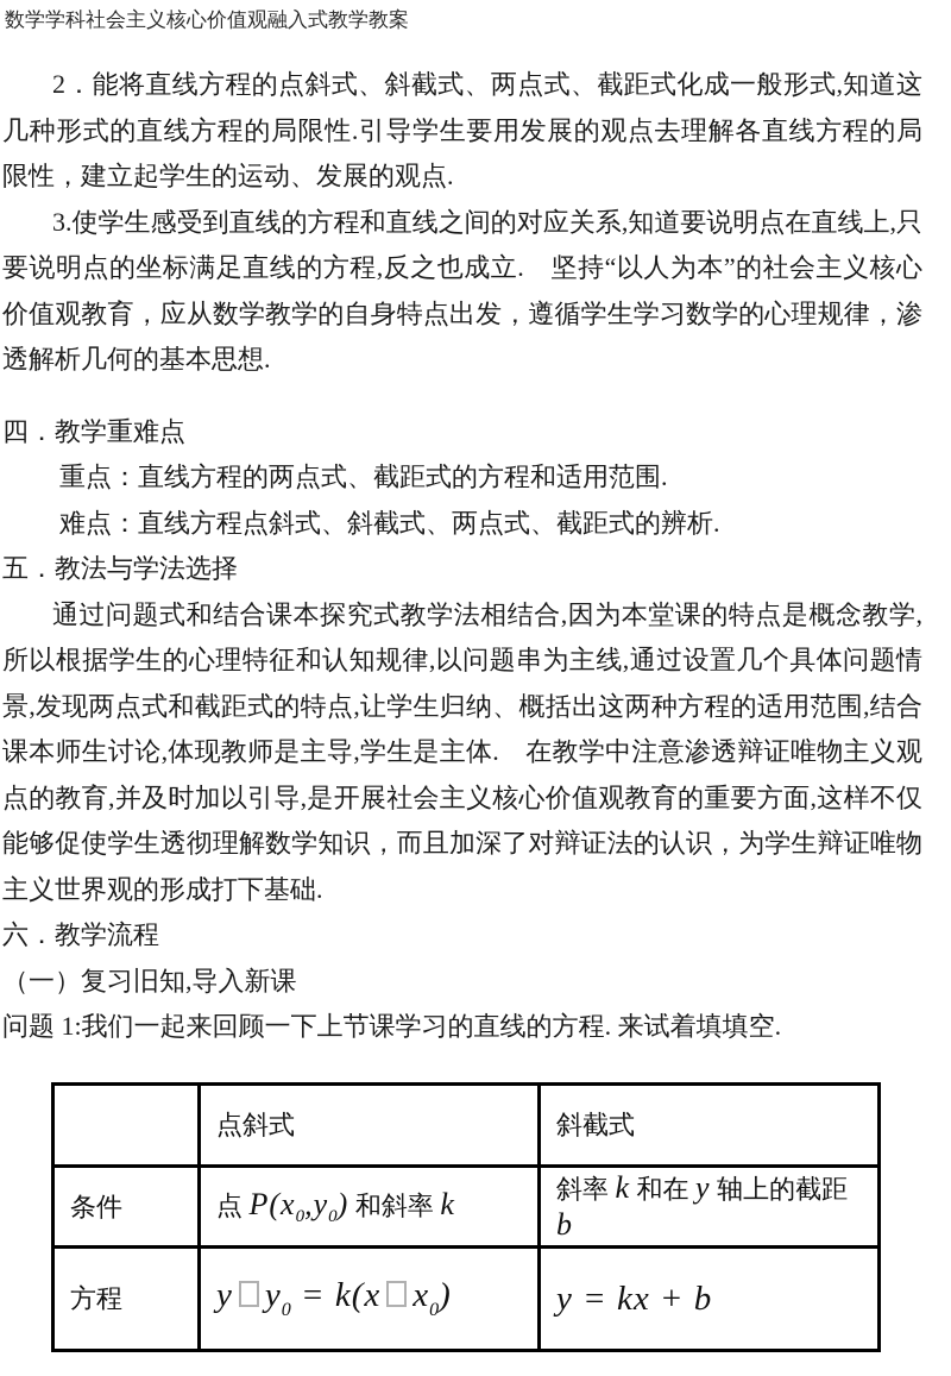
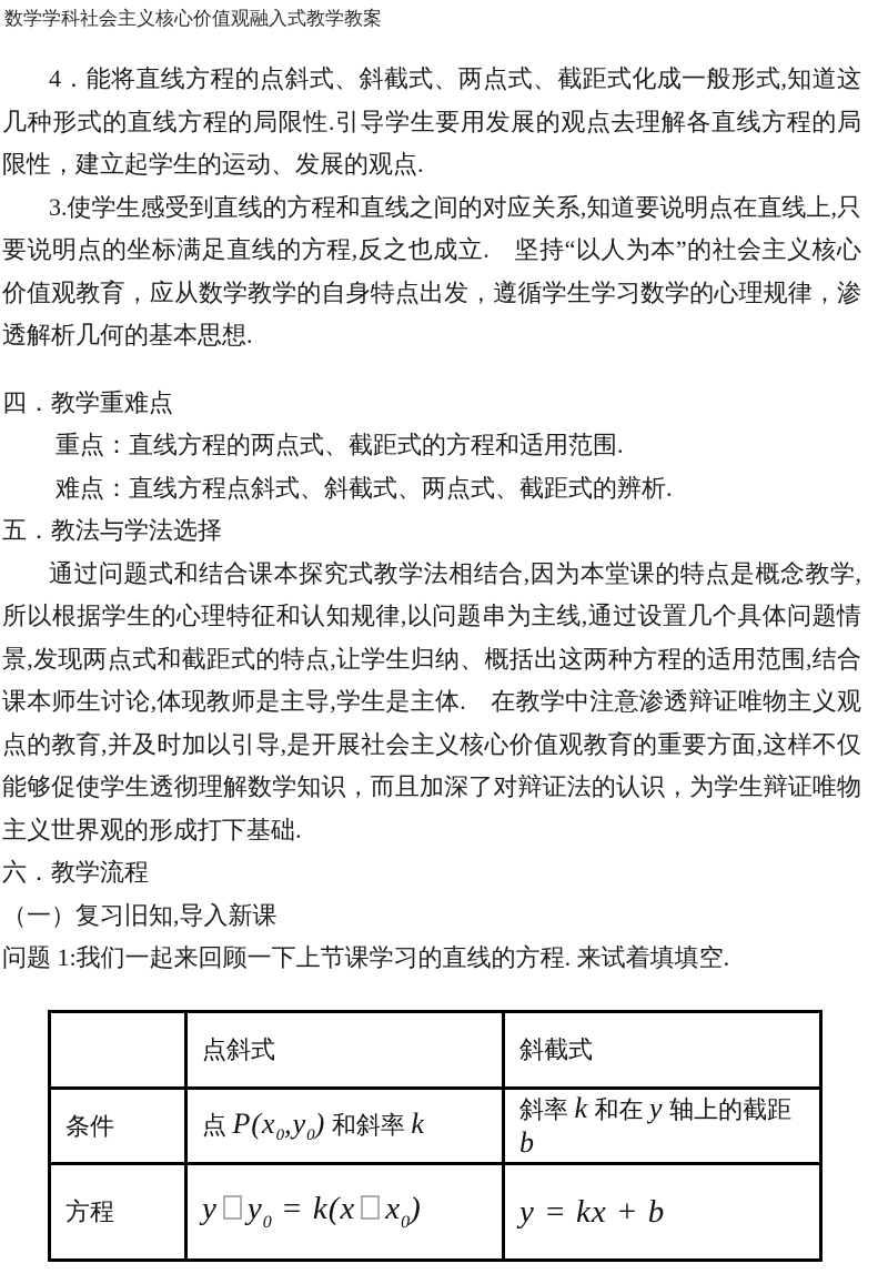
  数学学科社会主义核心价值观融入式教学教案
- 2．能将直线方程的点斜式、斜截式、两点式、截距式化成一般形式,知道这几种形式的直线方程的局限性.引导学生要用发展的观点去理解各直线方程的局限性，建立起学生的运动、发展的观点.
+ 4．能将直线方程的点斜式、斜截式、两点式、截距式化成一般形式,知道这几种形式的直线方程的局限性.引导学生要用发展的观点去理解各直线方程的局限性，建立起学生的运动、发展的观点.
  3.使学生感受到直线的方程和直线之间的对应关系,知道要说明点在直线上,只要说明点的坐标满足直线的方程,反之也成立. 坚持“以人为本”的社会主义核心价值观教育，应从数学教学的自身特点出发，遵循学生学习数学的心理规律，渗透解析几何的基本思想.
  四．教学重难点
  重点：直线方程的两点式、截距式的方程和适用范围.
  难点：直线方程点斜式、斜截式、两点式、截距式的辨析.
  五．教法与学法选择
  通过问题式和结合课本探究式教学法相结合,因为本堂课的特点是概念教学,所以根据学生的心理特征和认知规律,以问题串为主线,通过设置几个具体问题情景,发现两点式和截距式的特点,让学生归纳、概括出这两种方程的适用范围,结合课本师生讨论,体现教师是主导,学生是主体. 在教学中注意渗透辩证唯物主义观点的教育,并及时加以引导,是开展社会主义核心价值观教育的重要方面,这样不仅能够促使学生透彻理解数学知识，而且加深了对辩证法的认识，为学生辩证唯物主义世界观的形成打下基础.
  六．教学流程
  （一）复习旧知,导入新课
  问题 1:我们一起来回顾一下上节课学习的直线的方程. 来试着填填空.
  	点斜式	斜截式
  条件	点 P(x0,y0) 和斜率 k	斜率 k 和在 y 轴上的截距 b
  方程	y y0 = k(x x0)	y = kx + b
